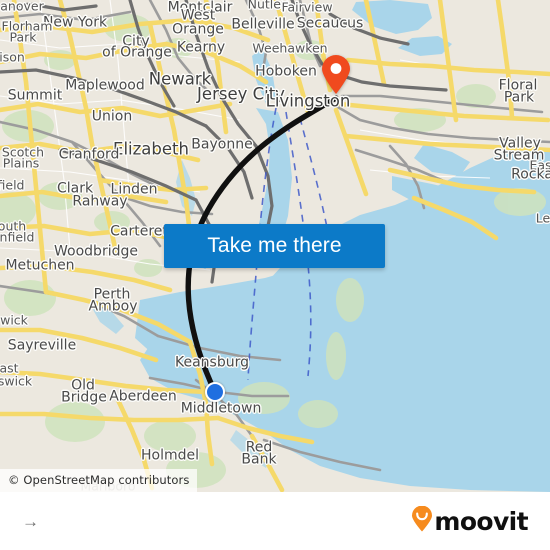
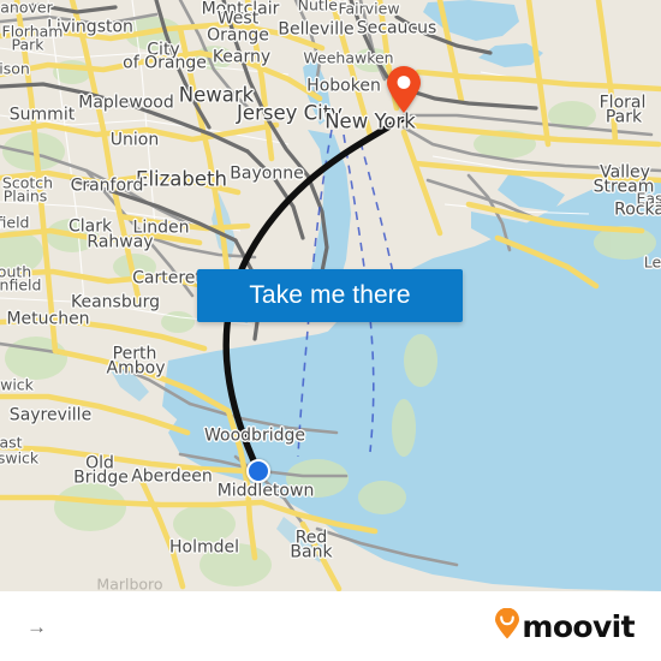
  anover
- New York
+ Livingston
  Montclair
  West
  Orange
  Nutley
  Belleville
  Secaucus
  Fairview
  Florham
  Park
  City
  of Orange
  Kearny
  Weehawken
  ison
  Maplewood
  Newark
  Hoboken
  Jersey City
- Livingston
+ New York
  Summit
  Union
  Floral
  Park
  Bayonne
  Elizabeth
  Scotch
  Plains
  Cranford
  Valley
  Stream
  Eas
  Rocka
  ield
  Clark
  Linden
  Rahway
  Le
  outh
  nfield
  Cartere
- Woodbridge
+ Keansburg
  Metuchen
  Perth
  Amboy
  wick
  Sayreville
- Keansburg
+ Woodbridge
  ast
  swick
  Old
  Bridge
  Aberdeen
  Middletown
  Red
  Bank
  Holmdel
  Marlboro
- © OpenStreetMap contributors
  Take me there
  →
  moovit
